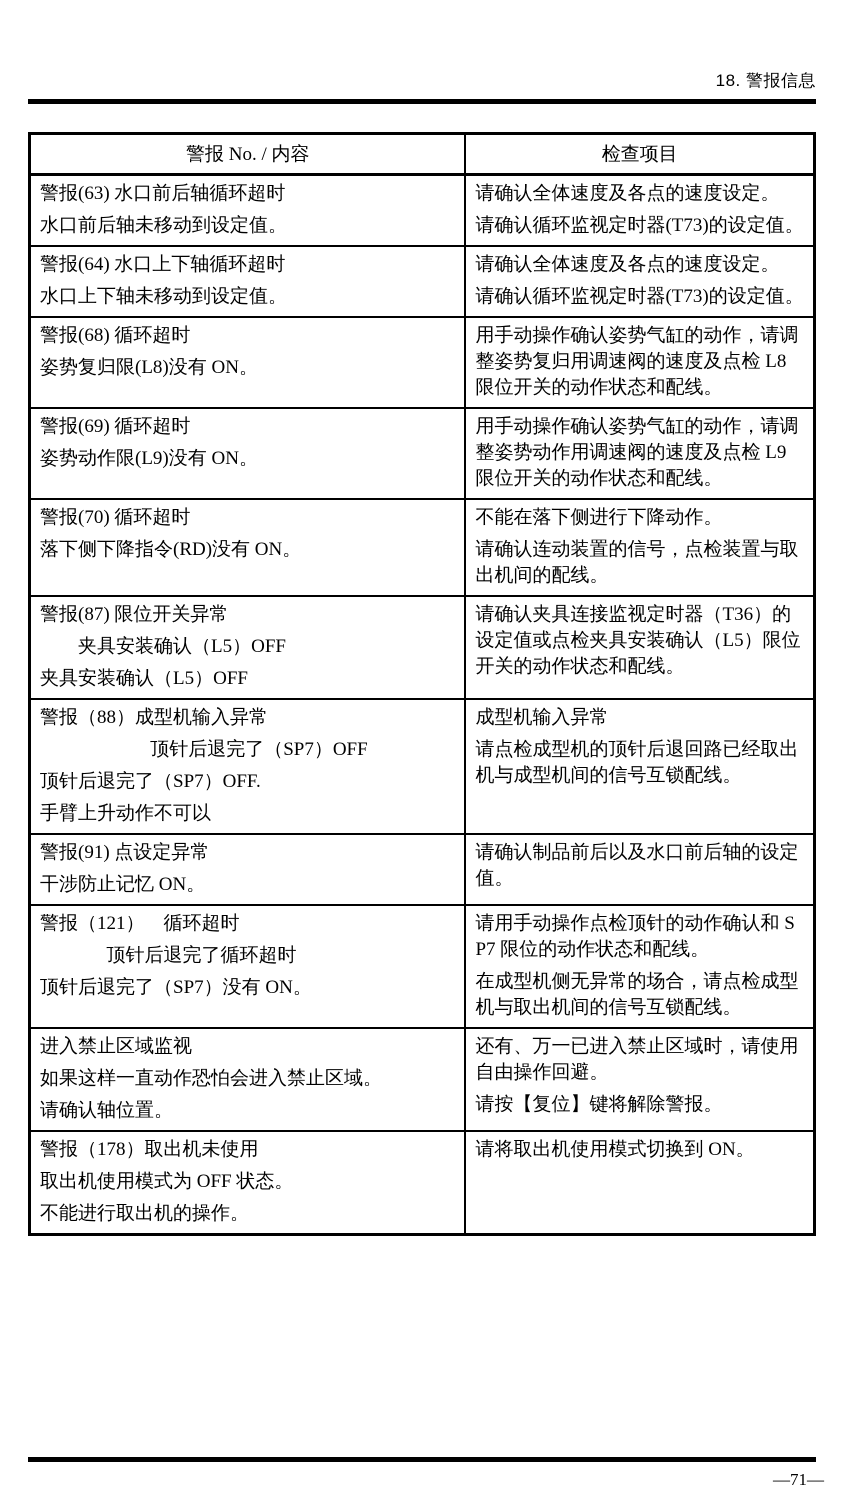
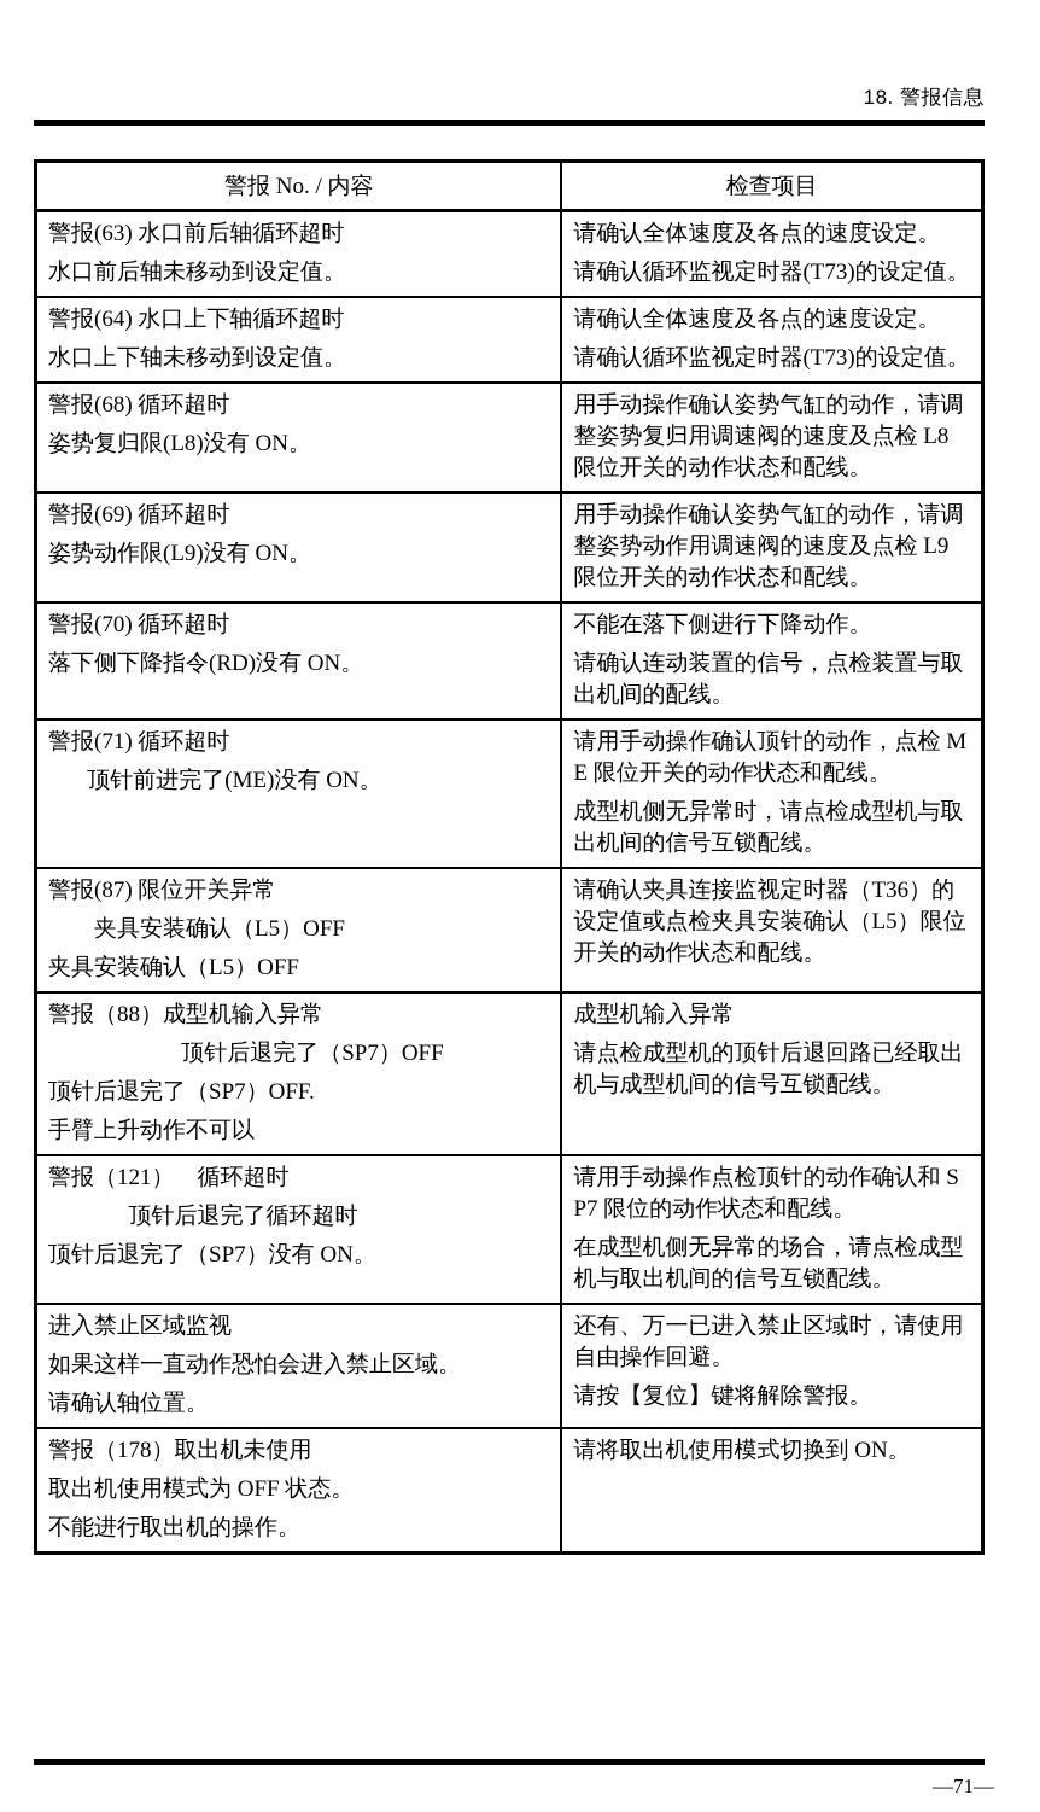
  18. 警报信息
  警报 No. / 内容	检查项目
  警报(63) 水口前后轴循环超时水口前后轴未移动到设定值。	请确认全体速度及各点的速度设定。请确认循环监视定时器(T73)的设定值。
  警报(64) 水口上下轴循环超时水口上下轴未移动到设定值。	请确认全体速度及各点的速度设定。请确认循环监视定时器(T73)的设定值。
  警报(68) 循环超时姿势复归限(L8)没有 ON。	用手动操作确认姿势气缸的动作，请调整姿势复归用调速阀的速度及点检 L8 限位开关的动作状态和配线。
  警报(69) 循环超时姿势动作限(L9)没有 ON。	用手动操作确认姿势气缸的动作，请调整姿势动作用调速阀的速度及点检 L9 限位开关的动作状态和配线。
  警报(70) 循环超时落下侧下降指令(RD)没有 ON。	不能在落下侧进行下降动作。请确认连动装置的信号，点检装置与取出机间的配线。
+ 警报(71) 循环超时顶针前进完了(ME)没有 ON。	请用手动操作确认顶针的动作，点检 ME 限位开关的动作状态和配线。成型机侧无异常时，请点检成型机与取出机间的信号互锁配线。
  警报(87) 限位开关异常夹具安装确认（L5）OFF夹具安装确认（L5）OFF	请确认夹具连接监视定时器（T36）的设定值或点检夹具安装确认（L5）限位开关的动作状态和配线。
  警报（88）成型机输入异常顶针后退完了（SP7）OFF顶针后退完了（SP7）OFF.手臂上升动作不可以	成型机输入异常请点检成型机的顶针后退回路已经取出机与成型机间的信号互锁配线。
- 警报(91) 点设定异常干涉防止记忆 ON。	请确认制品前后以及水口前后轴的设定值。
  警报（121） 循环超时顶针后退完了循环超时顶针后退完了（SP7）没有 ON。	请用手动操作点检顶针的动作确认和 SP7 限位的动作状态和配线。在成型机侧无异常的场合，请点检成型机与取出机间的信号互锁配线。
  进入禁止区域监视如果这样一直动作恐怕会进入禁止区域。请确认轴位置。	还有、万一已进入禁止区域时，请使用自由操作回避。请按【复位】键将解除警报。
  警报（178）取出机未使用取出机使用模式为 OFF 状态。不能进行取出机的操作。	请将取出机使用模式切换到 ON。
  —71—
